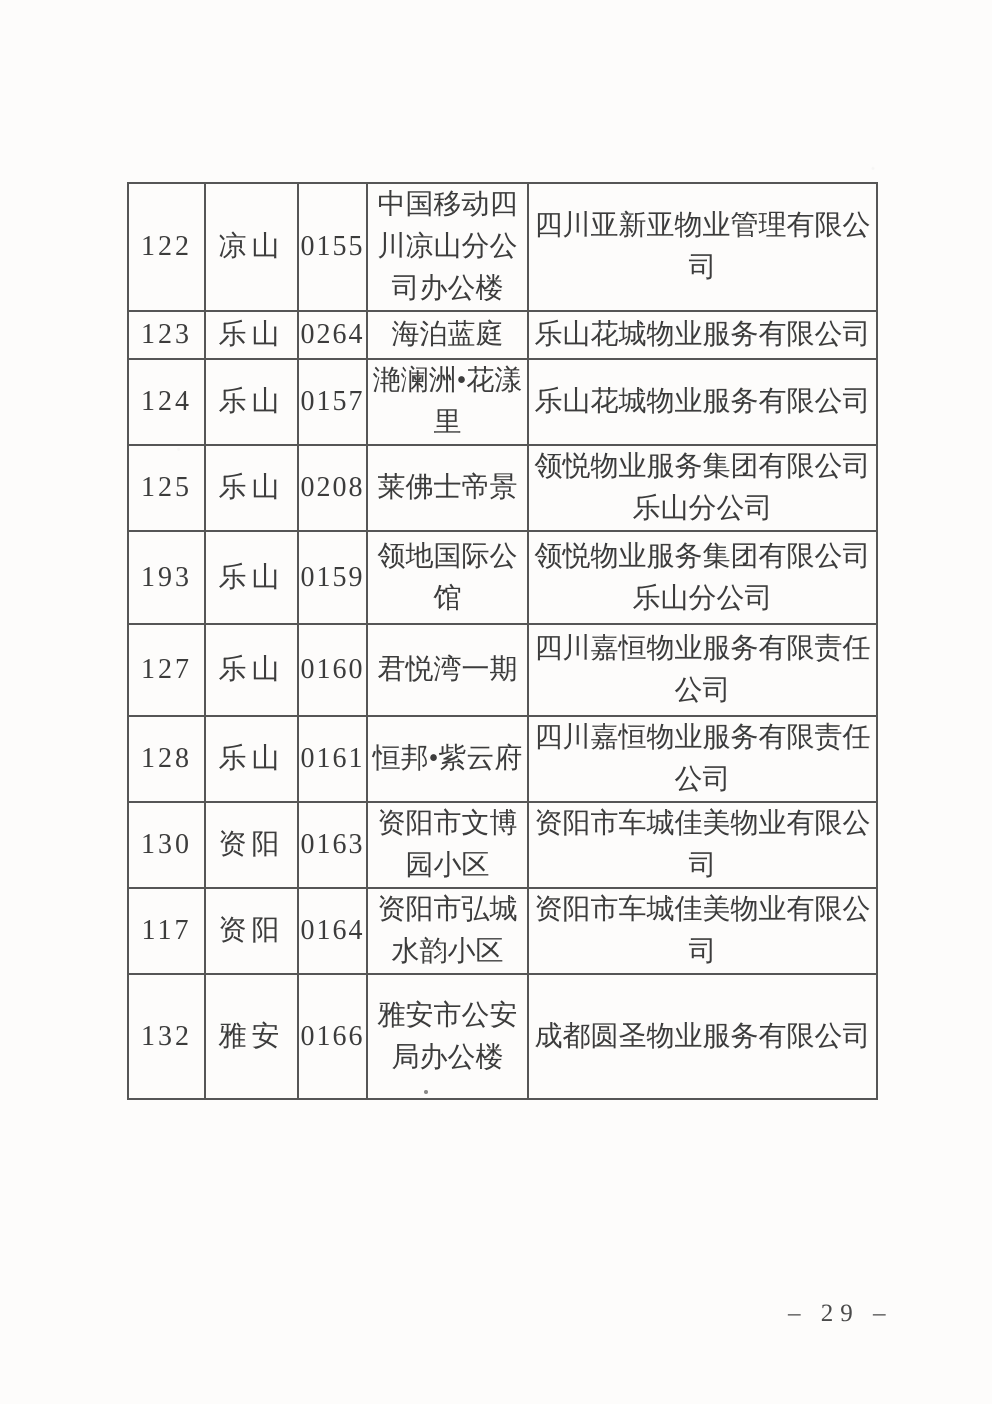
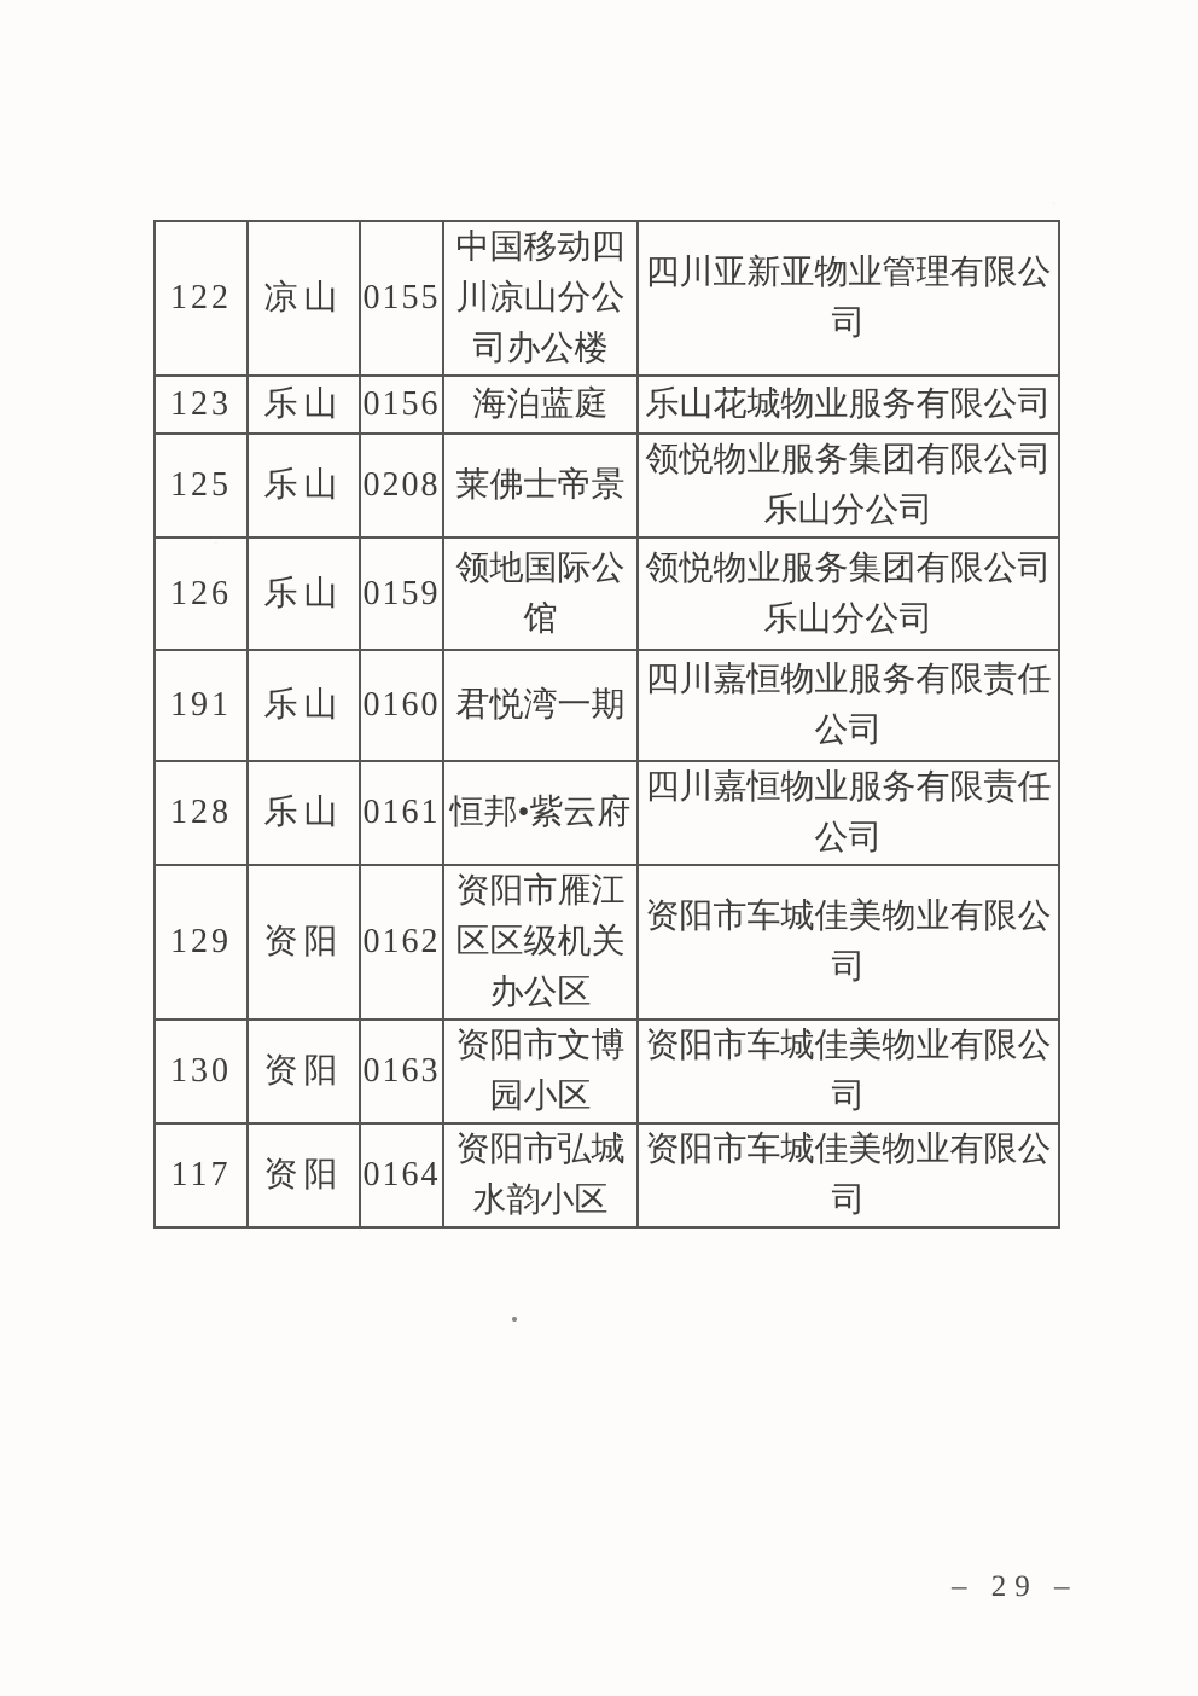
  122	凉山	0155	中国移动四 川凉山分公 司办公楼	四川亚新亚物业管理有限公 司
- 123	乐山	0264	海泊蓝庭	乐山花城物业服务有限公司
+ 123	乐山	0156	海泊蓝庭	乐山花城物业服务有限公司
- 124	乐山	0157	滟澜洲•花漾 里	乐山花城物业服务有限公司
  125	乐山	0208	莱佛士帝景	领悦物业服务集团有限公司 乐山分公司
- 193	乐山	0159	领地国际公 馆	领悦物业服务集团有限公司 乐山分公司
+ 126	乐山	0159	领地国际公 馆	领悦物业服务集团有限公司 乐山分公司
- 127	乐山	0160	君悦湾一期	四川嘉恒物业服务有限责任 公司
+ 191	乐山	0160	君悦湾一期	四川嘉恒物业服务有限责任 公司
  128	乐山	0161	恒邦•紫云府	四川嘉恒物业服务有限责任 公司
+ 129	资阳	0162	资阳市雁江 区区级机关 办公区	资阳市车城佳美物业有限公 司
  130	资阳	0163	资阳市文博 园小区	资阳市车城佳美物业有限公 司
  117	资阳	0164	资阳市弘城 水韵小区	资阳市车城佳美物业有限公 司
- 132	雅安	0166	雅安市公安 局办公楼	成都圆圣物业服务有限公司
  – 29 –
